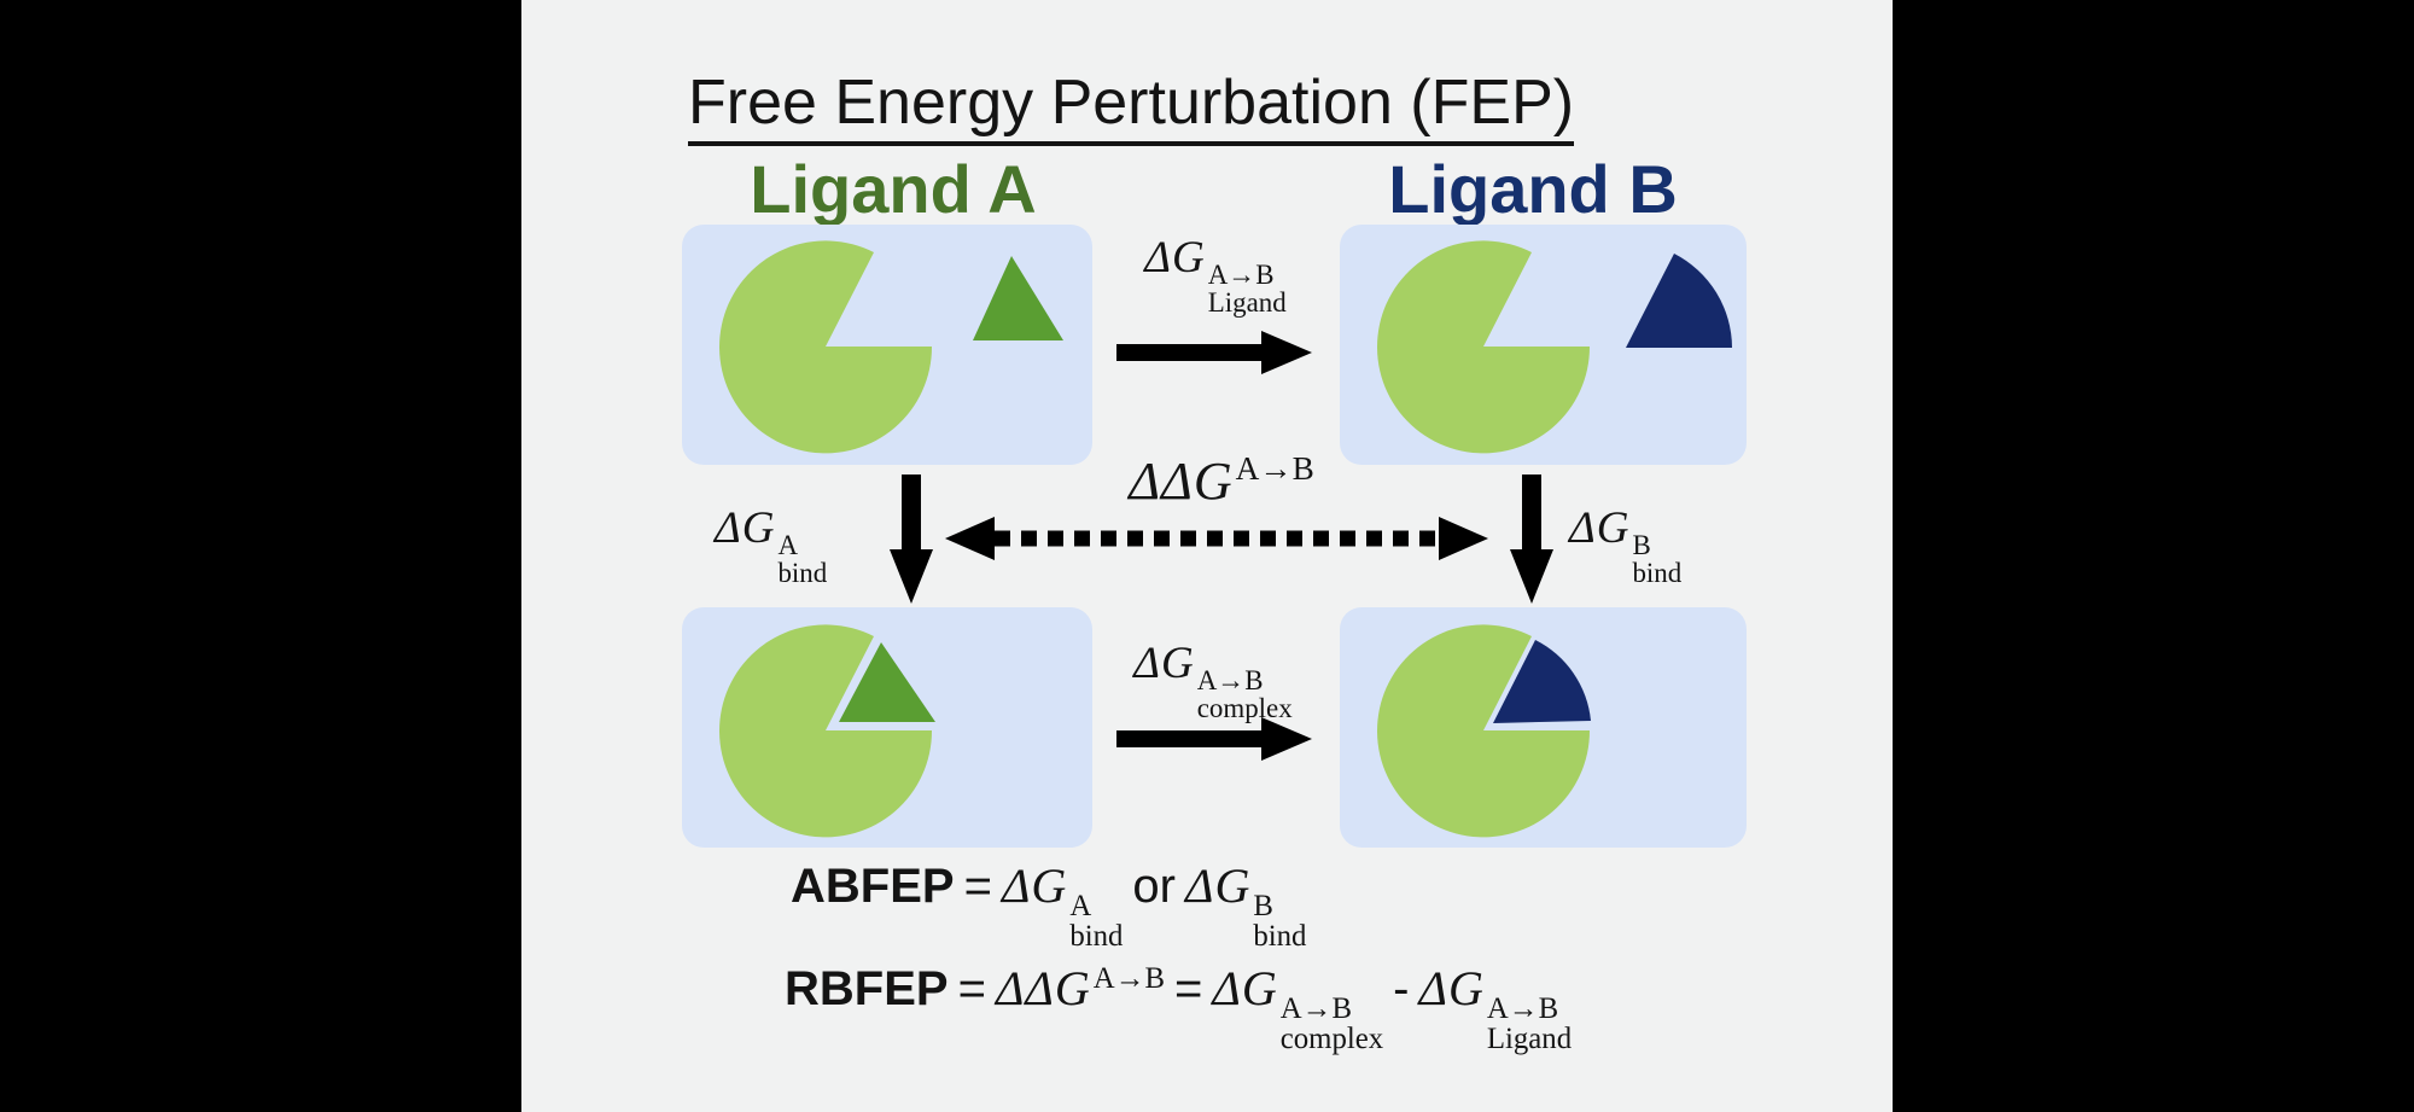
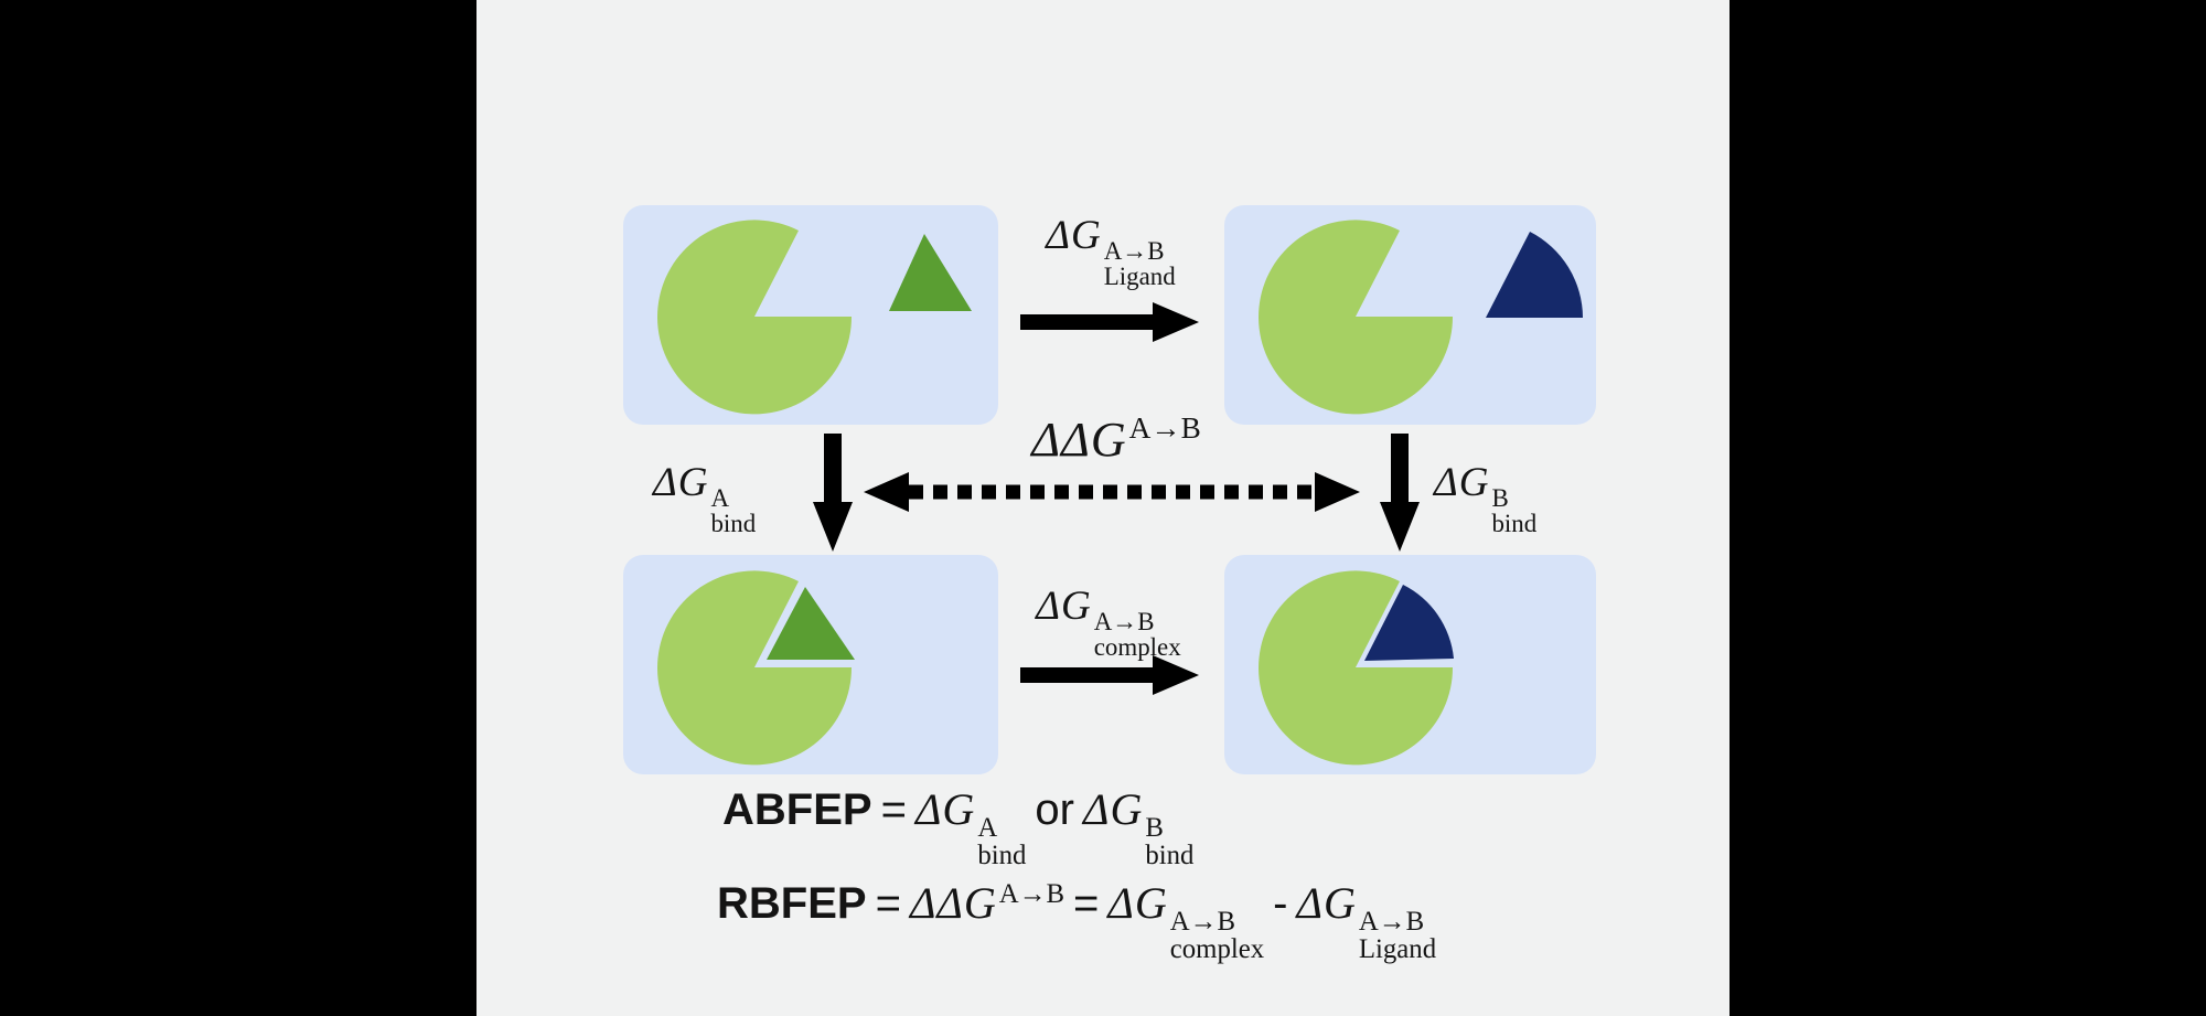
- Free Energy Perturbation (FEP)
- Ligand A
- Ligand B
  ΔG
  A→B
  Ligand
  ΔΔGA→B
  ΔG
  A
  bind
  ΔG
  B
  bind
  ΔG
  A→B
  complex
  ABFEP = ΔG
  A
  bind
  or ΔG
  B
  bind
  RBFEP = ΔΔGA→B = ΔG
  A→B
  complex
  - ΔG
  A→B
  Ligand
